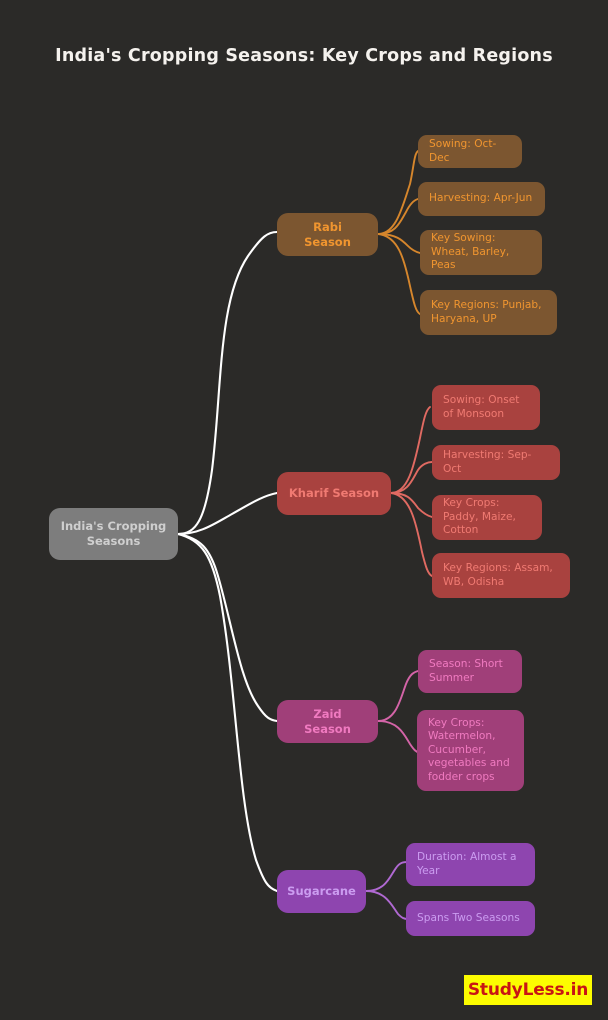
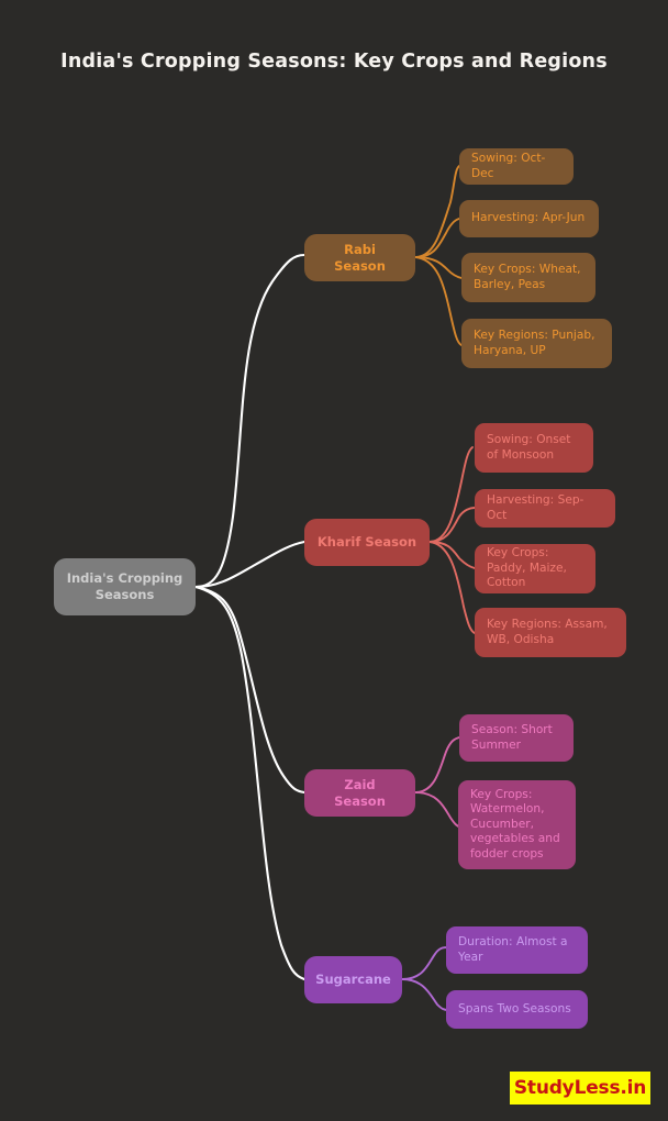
  India's Cropping Seasons: Key Crops and Regions
  India's Cropping Seasons
  Rabi Season
  Sowing: Oct-Dec
  Harvesting: Apr-Jun
- Key Sowing: Wheat, Barley, Peas
+ Key Crops: Wheat, Barley, Peas
  Key Regions: Punjab, Haryana, UP
  Kharif Season
  Sowing: Onset of Monsoon
  Harvesting: Sep-Oct
  Key Crops: Paddy, Maize, Cotton
  Key Regions: Assam, WB, Odisha
  Zaid Season
  Season: Short Summer
  Key Crops: Watermelon, Cucumber, vegetables and fodder crops
  Sugarcane
  Duration: Almost a Year
  Spans Two Seasons
  StudyLess.in
